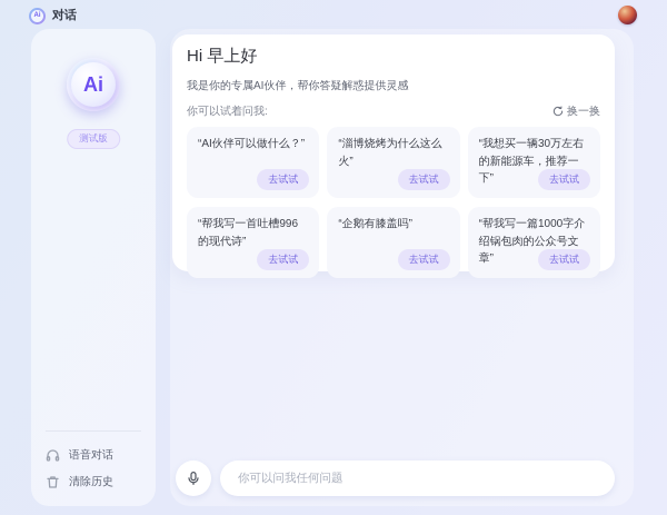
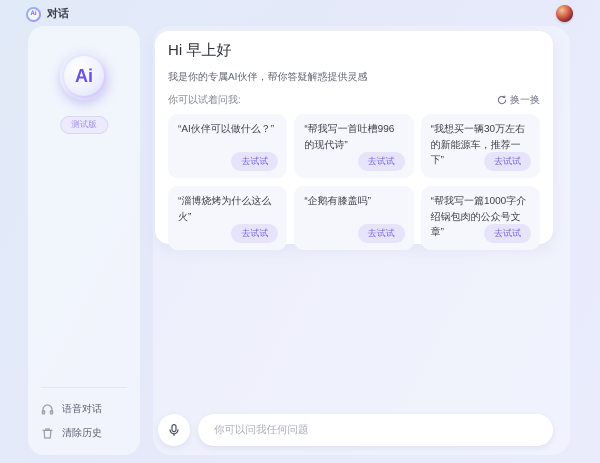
  对话
  Ai
  测试版
  语音对话
  清除历史
  Hi 早上好
  我是你的专属AI伙伴，帮你答疑解惑提供灵感
  你可以试着问我:
  换一换
  “AI伙伴可以做什么？”
  去试试
- “淄博烧烤为什么这么火”
+ “帮我写一首吐槽996的现代诗”
  去试试
  “我想买一辆30万左右的新能源车，推荐一下”
  去试试
- “帮我写一首吐槽996的现代诗”
+ “淄博烧烤为什么这么火”
  去试试
  “企鹅有膝盖吗”
  去试试
  “帮我写一篇1000字介绍锅包肉的公众号文章”
  去试试
  你可以问我任何问题
